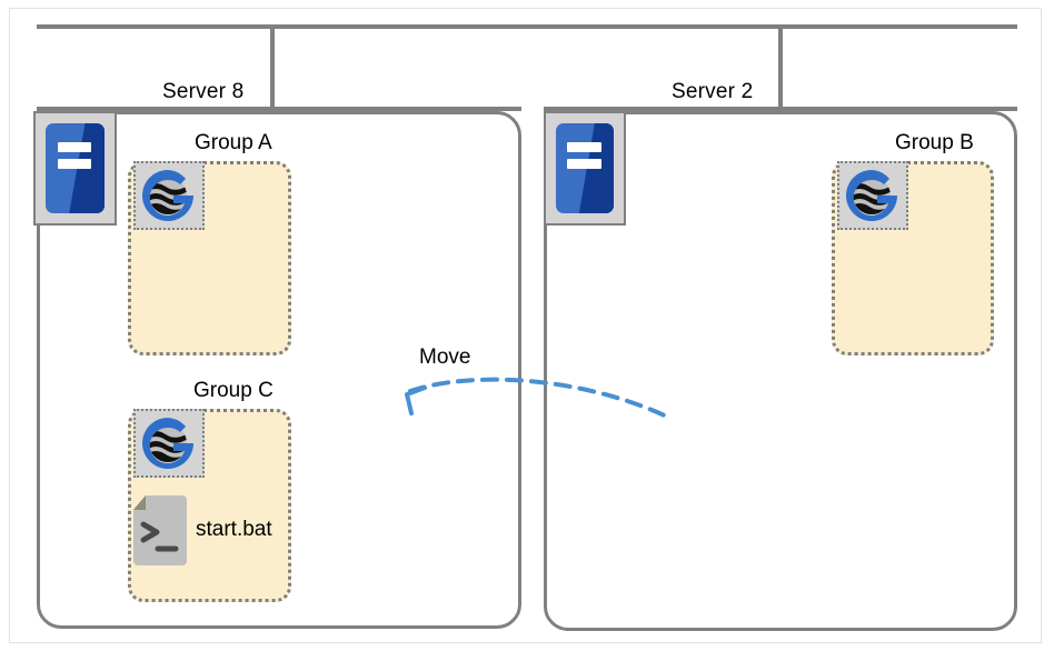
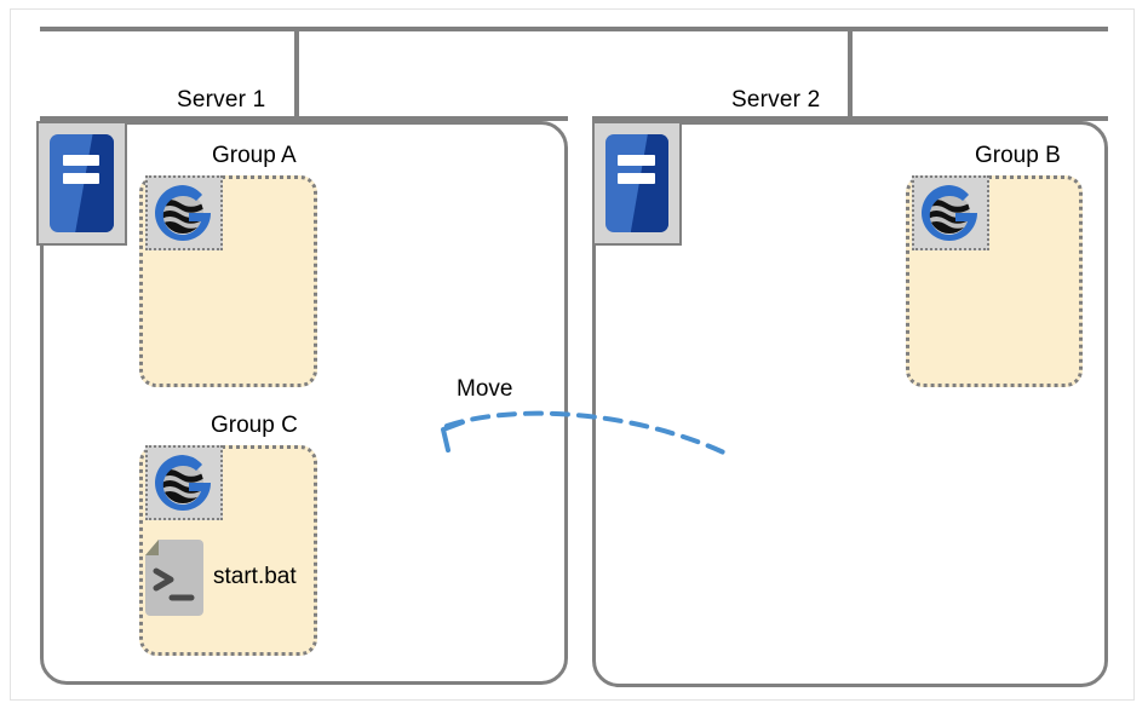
- Server 8
+ Server 1
  Server 2
  Group A
  Group C
  start.bat
  Group B
  Move
